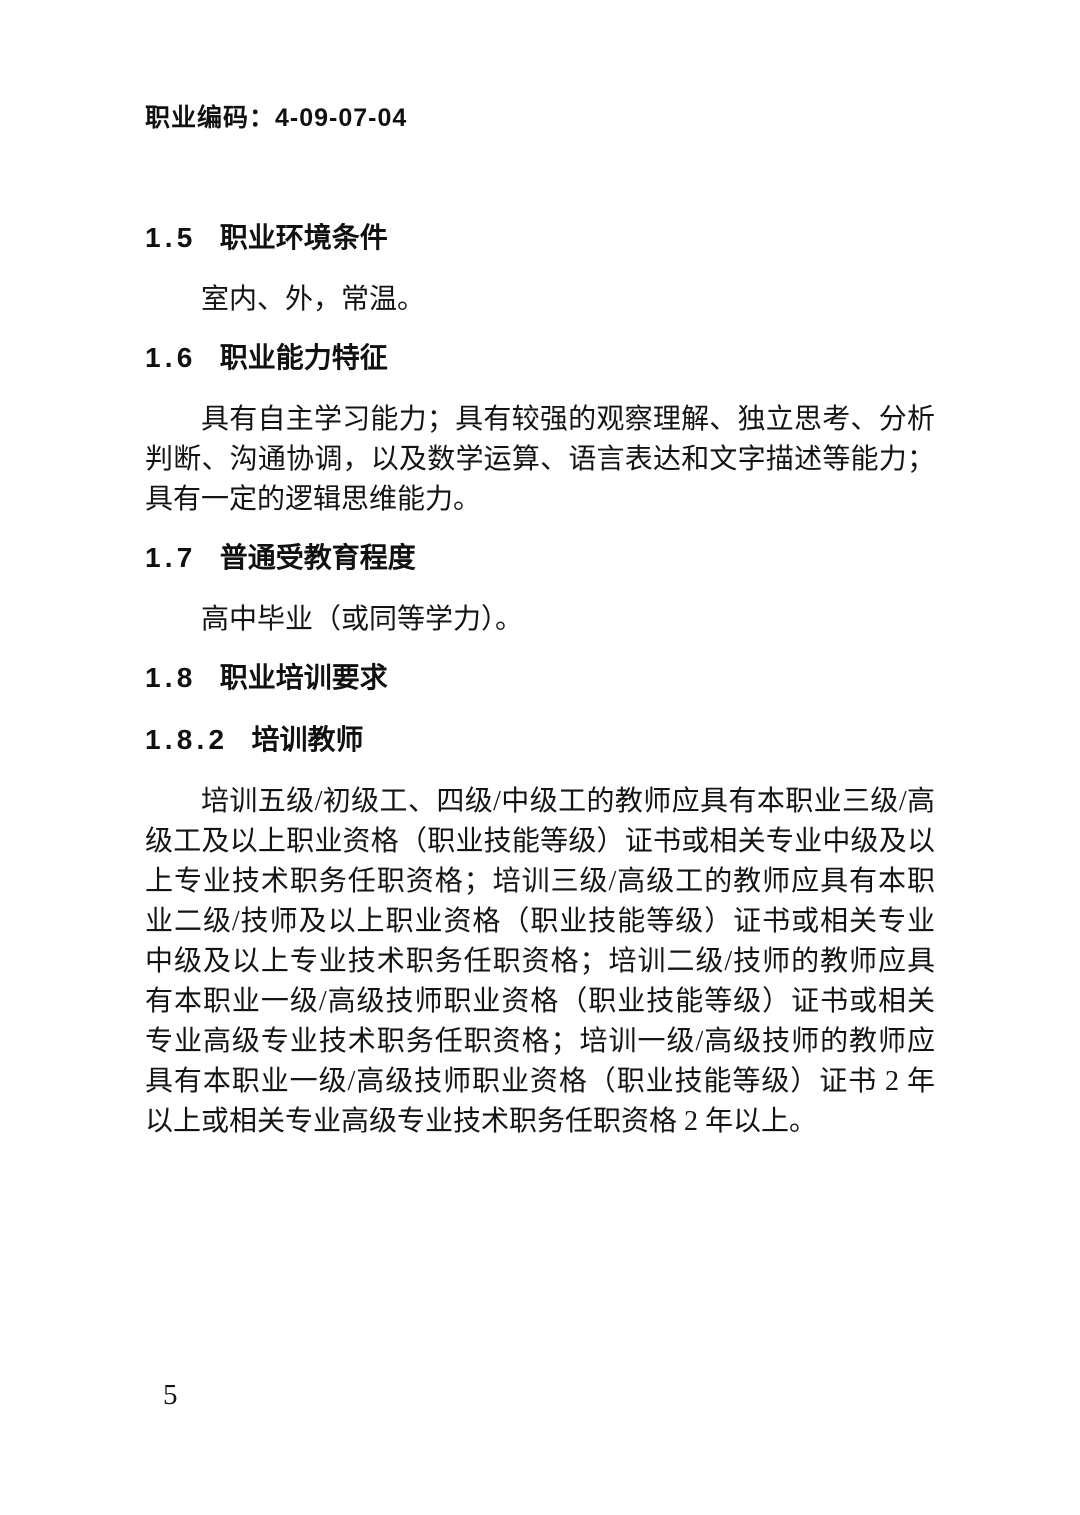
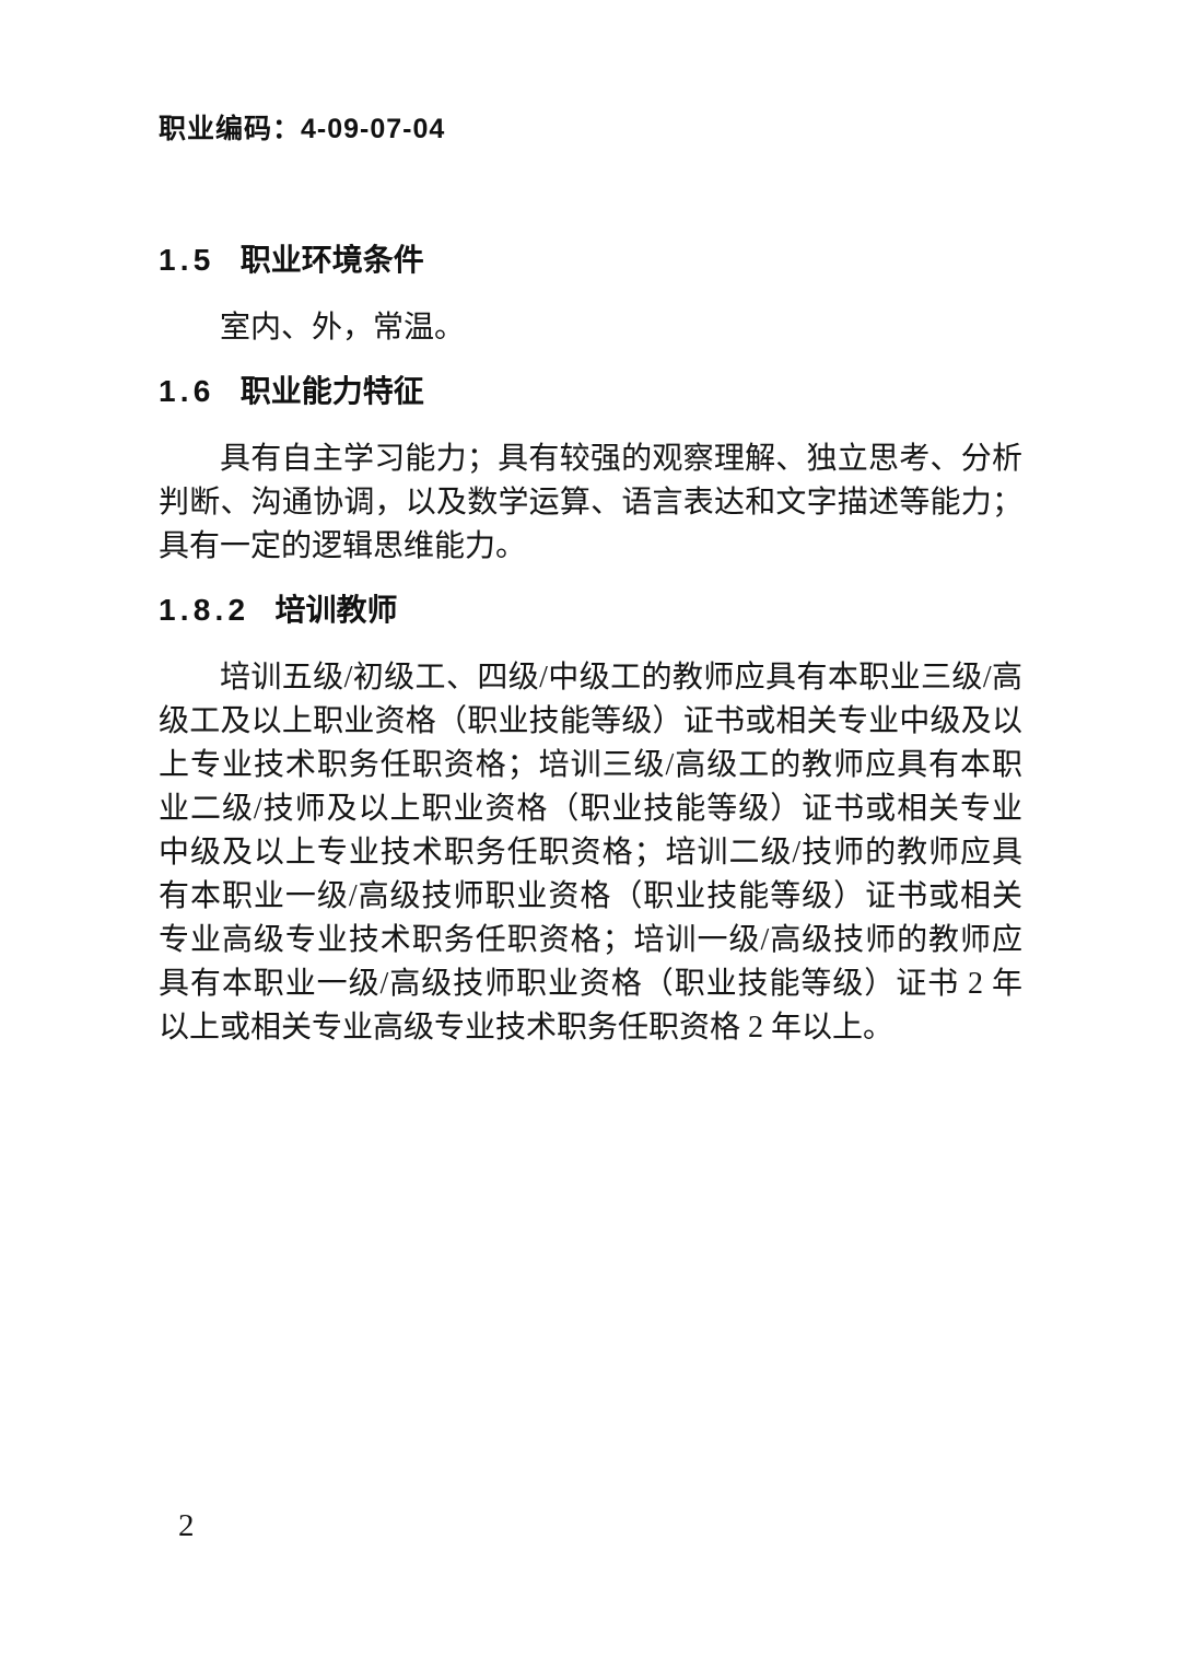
  职业编码：4-09-07-04
  1.5 职业环境条件
  室内、外，常温。
  1.6 职业能力特征
  具有自主学习能力；具有较强的观察理解、独立思考、分析判断、沟通协调，以及数学运算、语言表达和文字描述等能力；具有一定的逻辑思维能力。
- 1.7 普通受教育程度
- 高中毕业（或同等学力）。
- 1.8 职业培训要求
  1.8.2 培训教师
  培训五级/初级工、四级/中级工的教师应具有本职业三级/高级工及以上职业资格（职业技能等级）证书或相关专业中级及以上专业技术职务任职资格；培训三级/高级工的教师应具有本职业二级/技师及以上职业资格（职业技能等级）证书或相关专业中级及以上专业技术职务任职资格；培训二级/技师的教师应具有本职业一级/高级技师职业资格（职业技能等级）证书或相关专业高级专业技术职务任职资格；培训一级/高级技师的教师应具有本职业一级/高级技师职业资格（职业技能等级）证书 2 年以上或相关专业高级专业技术职务任职资格 2 年以上。
- 5
+ 2
